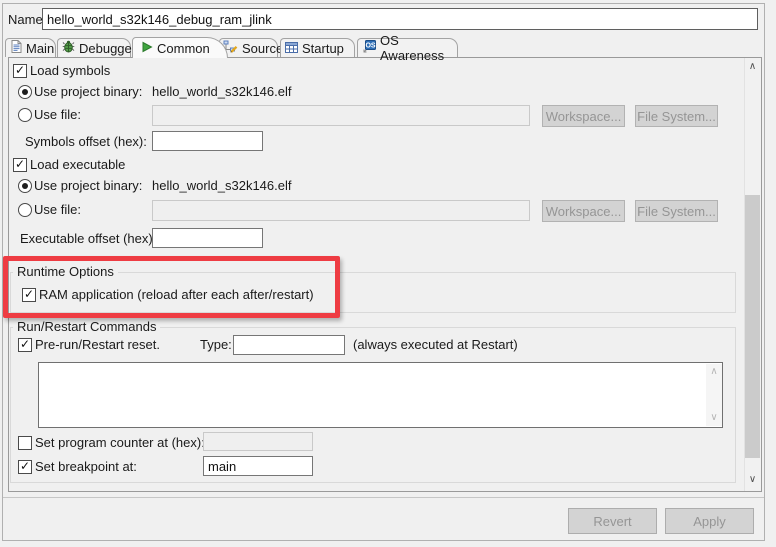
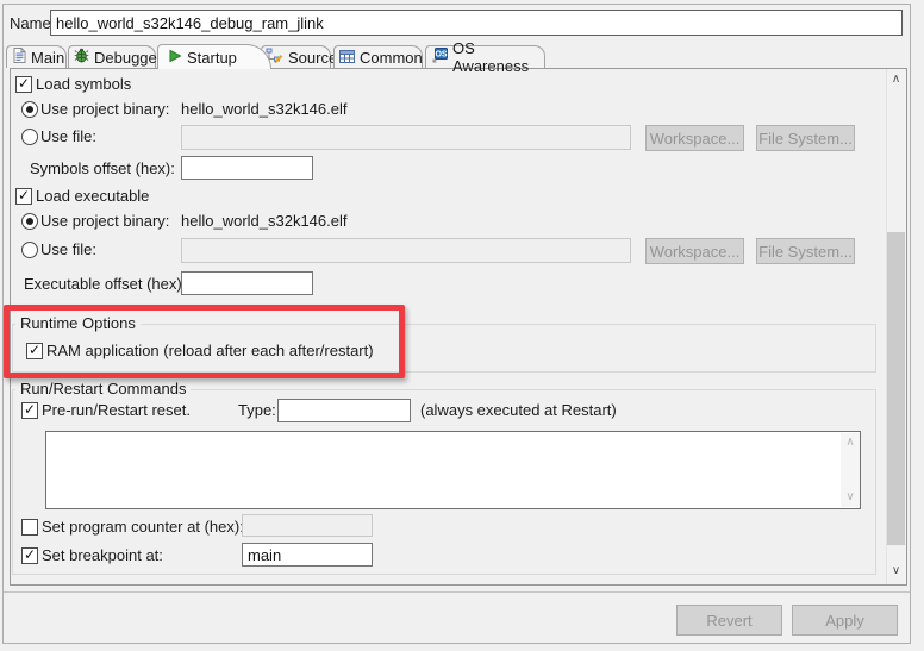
  Name
  hello_world_s32k146_debug_ram_jlink
  Main
  Debugge
- Common
+ Startup
  Sourc
- Startup
+ Common
  OS Awareness
  ✓
  Load symbols
  Use project binary:
  hello_world_s32k146.elf
  Use file:
  Workspace...
  File System...
  Symbols offset (hex):
  ✓
  Load executable
  Use project binary:
  hello_world_s32k146.elf
  Use file:
  Workspace...
  File System...
  Executable offset (hex)
  Runtime Options
  ✓
  RAM application (reload after each after/restart)
  Run/Restart Commands
  ✓
  Pre-run/Restart reset.
  Type:
  (always executed at Restart)
  ∧
  ∨
  Set program counter at (hex)
  ✓
  Set breakpoint at:
  main
  ∧
  ∨
  Revert
  Apply
